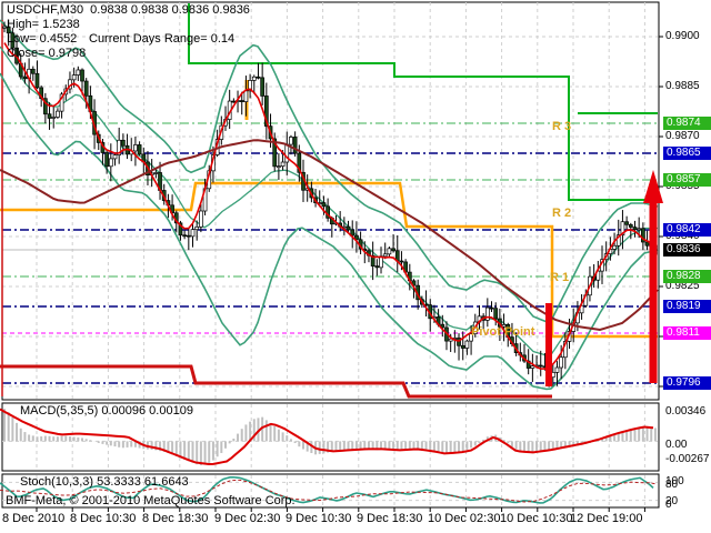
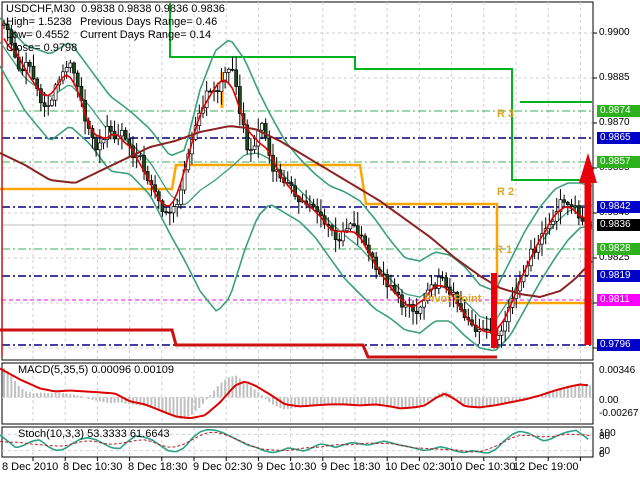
  USDCHF,M30 0.9838 0.9838 0.9836 0.9836
  High= 1.5238
+ Previous Days Range= 0.46
  Low= 0.4552
  Current Days Range= 0.14
  Close= 0.9798
  R 3
  R 2
  R 1
  Pivot Point
  MACD(5,35,5) 0.00096 0.00109
  Stoch(10,3,3) 53.3333 61.6643
- BMF-Meta, © 2001-2010 MetaQuotes Software Corp.
  0.9900
  0.9885
  0.9870
  0.9825
  0.9874
  0.9865
  0.9857
  0.9842
  0.9836
  0.9828
  0.9819
  0.9811
  0.9796
  0.00346
  0.00
  -0.00267
  100
  80
  20
  0
  8 Dec 2010
  8 Dec 10:30
  8 Dec 18:30
  9 Dec 02:30
  9 Dec 10:30
  9 Dec 18:30
  10 Dec 02:30
  10 Dec 10:30
  12 Dec 19:00
